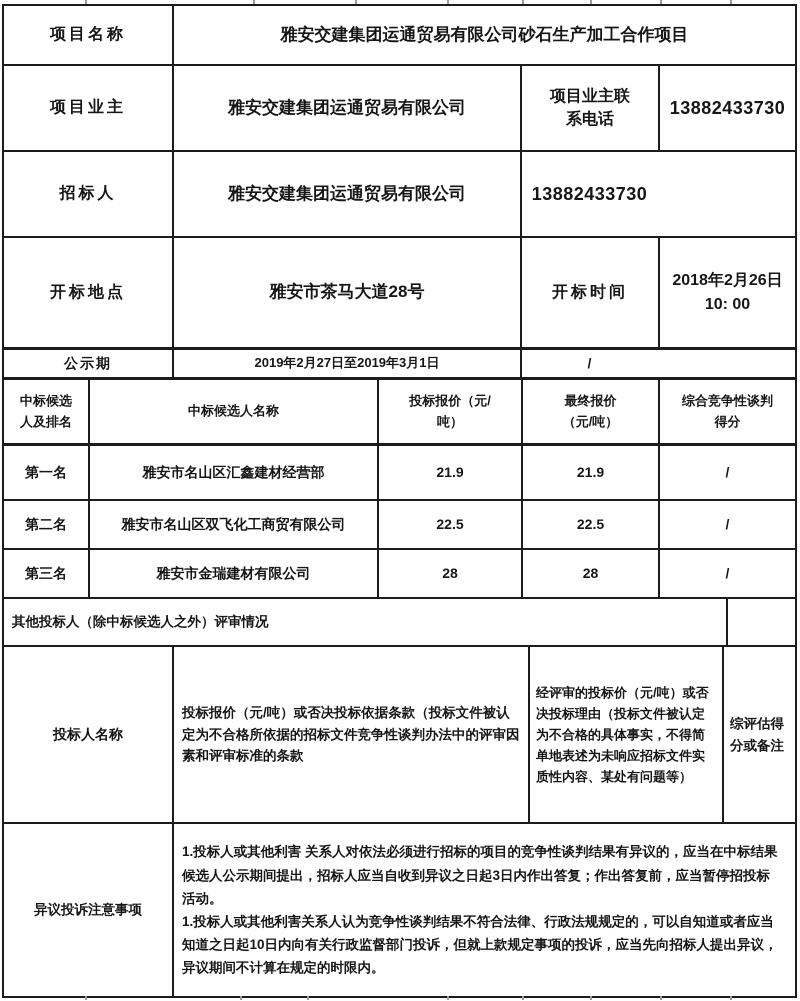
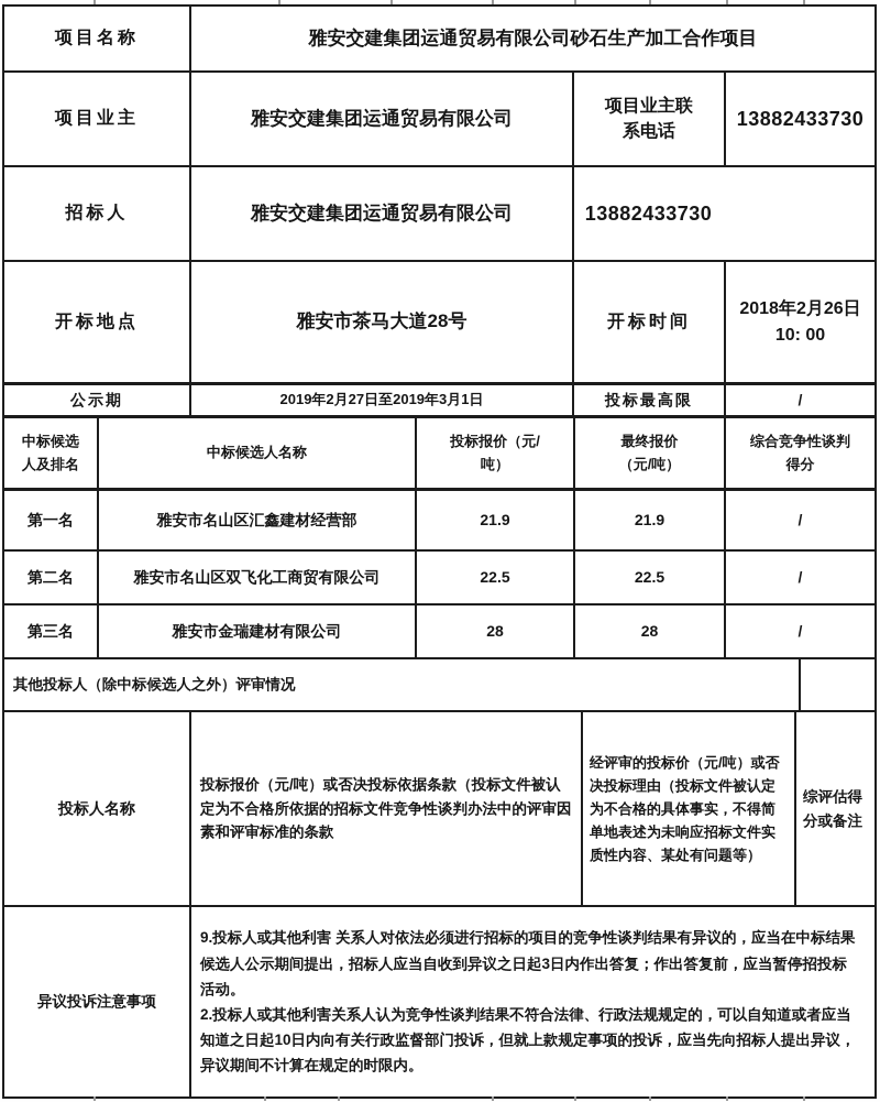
  项目名称
  雅安交建集团运通贸易有限公司砂石生产加工合作项目
  项目业主
  雅安交建集团运通贸易有限公司
  项目业主联系电话
  13882433730
  招标人
  雅安交建集团运通贸易有限公司
  13882433730
  开标地点
  雅安市茶马大道28号
  开标时间
  2018年2月26日10: 00
  公示期
  2019年2月27日至2019年3月1日
+ 投标最高限
  /
  中标候选人及排名
  中标候选人名称
  投标报价（元/吨）
  最终报价（元/吨）
  综合竞争性谈判得分
  第一名
  雅安市名山区汇鑫建材经营部
  21.9
  21.9
  /
  第二名
  雅安市名山区双飞化工商贸有限公司
  22.5
  22.5
  /
  第三名
  雅安市金瑞建材有限公司
  28
  28
  /
  其他投标人（除中标候选人之外）评审情况
  投标人名称
  投标报价（元/吨）或否决投标依据条款（投标文件被认定为不合格所依据的招标文件竞争性谈判办法中的评审因素和评审标准的条款
  经评审的投标价（元/吨）或否决投标理由（投标文件被认定为不合格的具体事实，不得简单地表述为未响应招标文件实质性内容、某处有问题等）
  综评估得分或备注
  异议投诉注意事项
- 1.投标人或其他利害 关系人对依法必须进行招标的项目的竞争性谈判结果有异议的，应当在中标结果候选人公示期间提出，招标人应当自收到异议之日起3日内作出答复；作出答复前，应当暂停招投标活动。
+ 9.投标人或其他利害 关系人对依法必须进行招标的项目的竞争性谈判结果有异议的，应当在中标结果候选人公示期间提出，招标人应当自收到异议之日起3日内作出答复；作出答复前，应当暂停招投标活动。
- 1.投标人或其他利害关系人认为竞争性谈判结果不符合法律、行政法规规定的，可以自知道或者应当知道之日起10日内向有关行政监督部门投诉，但就上款规定事项的投诉，应当先向招标人提出异议，异议期间不计算在规定的时限内。
+ 2.投标人或其他利害关系人认为竞争性谈判结果不符合法律、行政法规规定的，可以自知道或者应当知道之日起10日内向有关行政监督部门投诉，但就上款规定事项的投诉，应当先向招标人提出异议，异议期间不计算在规定的时限内。
